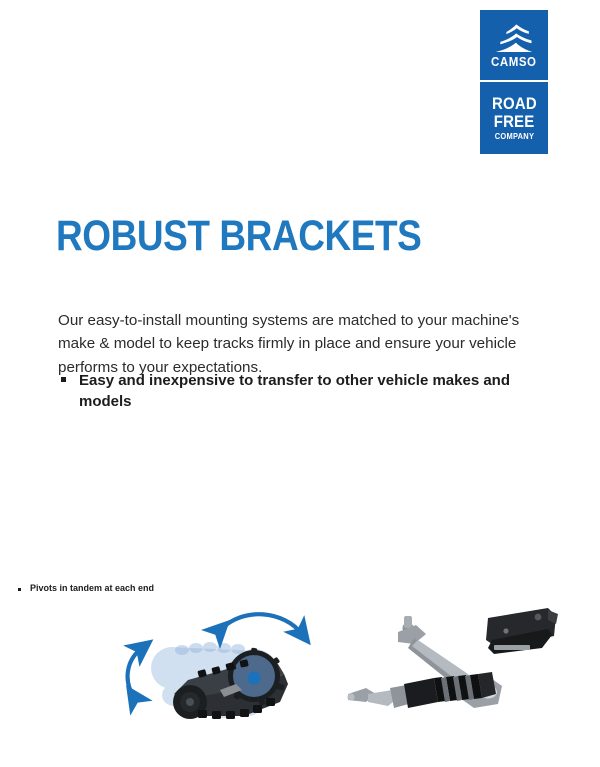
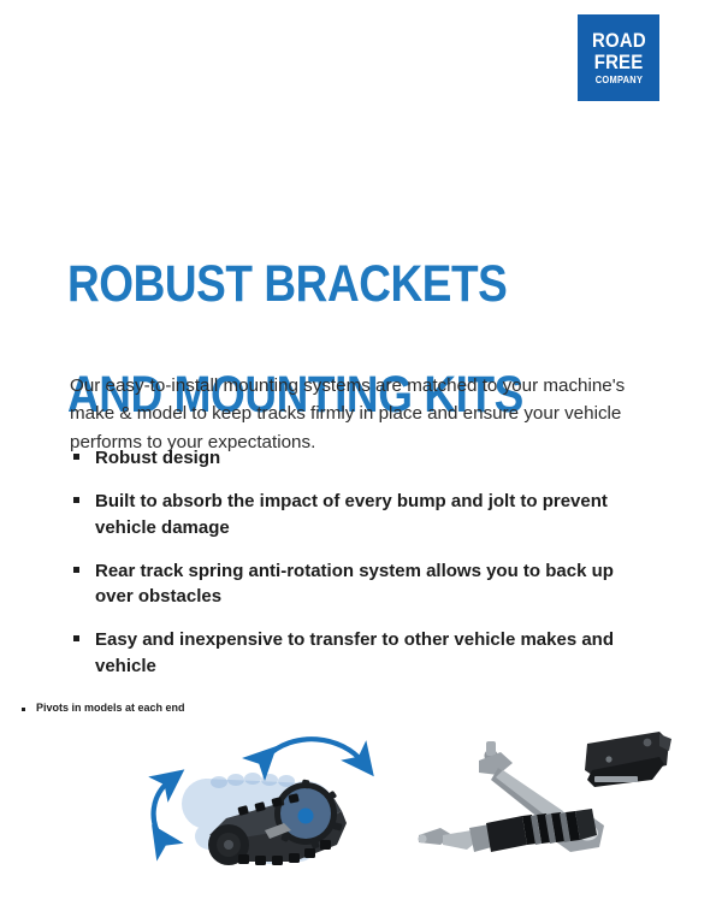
- CAMSO
  ROAD
  FREE
  COMPANY
  ROBUST BRACKETS
+ AND MOUNTING KITS
  Our easy-to-install mounting systems are matched to your machine's make & model to keep tracks firmly in place and ensure your vehicle performs to your expectations.
+ Robust design
+ Built to absorb the impact of every bump and jolt to prevent vehicle damage
+ Rear track spring anti-rotation system allows you to back up over obstacles
- Easy and inexpensive to transfer to other vehicle makes and models
+ Easy and inexpensive to transfer to other vehicle makes and vehicle
- Pivots in tandem at each end
+ Pivots in models at each end
